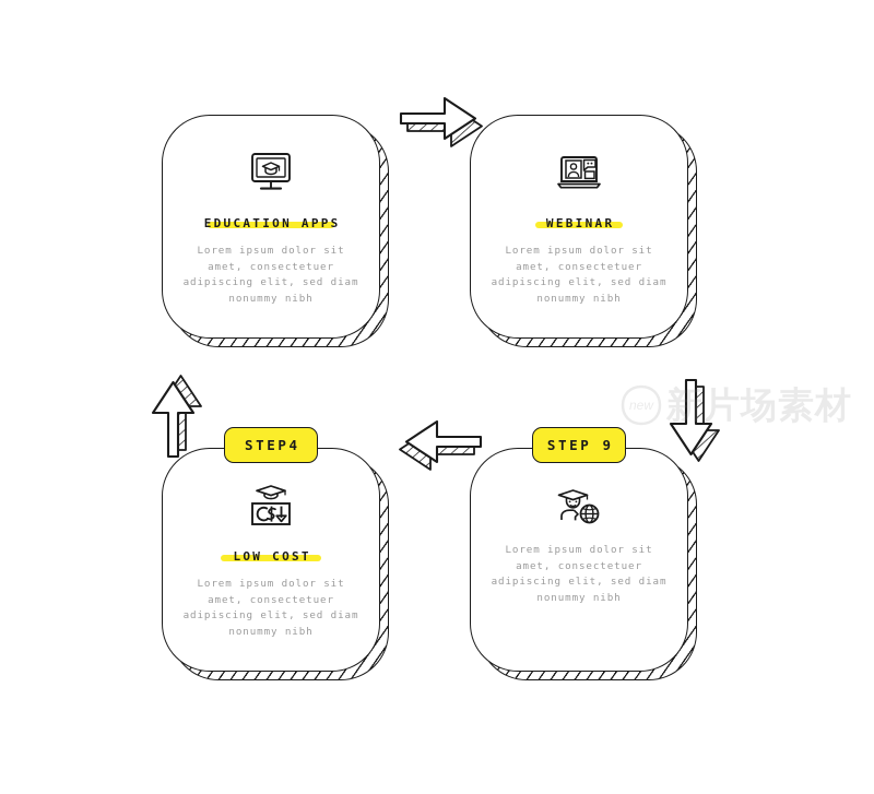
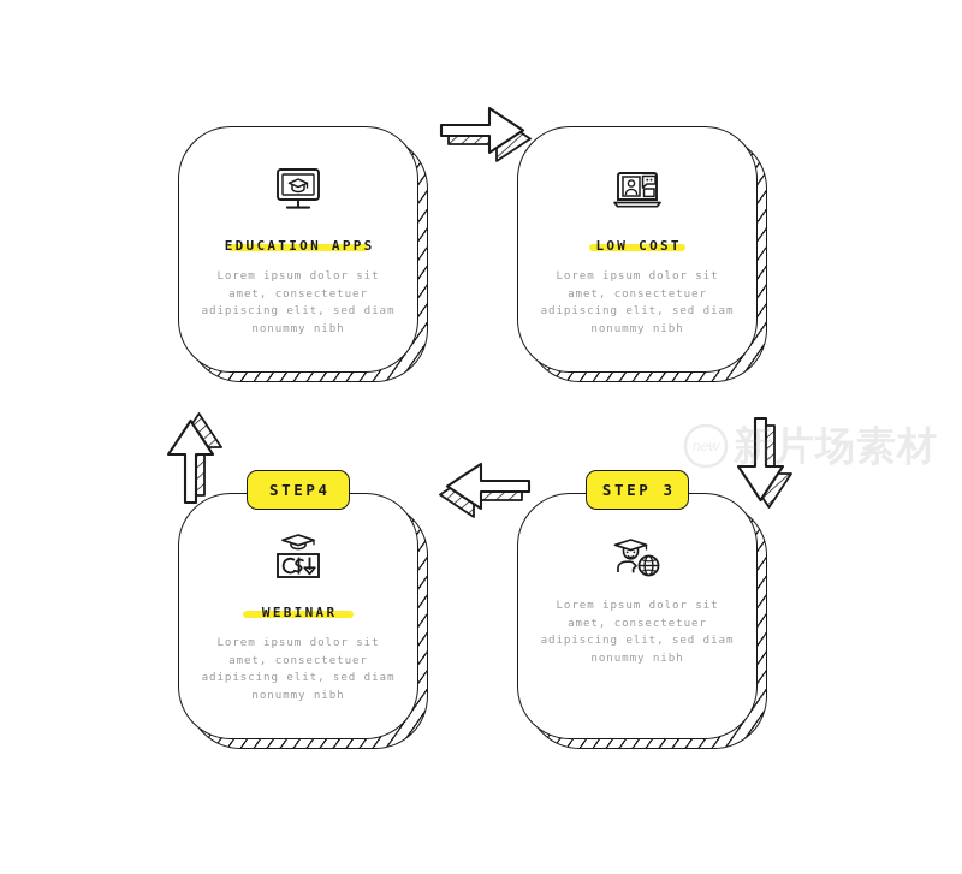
  EDUCATION APPS
  Lorem ipsum dolor sit amet, consectetuer adipiscing elit, sed diam nonummy nibh
- WEBINAR
+ LOW COST
  Lorem ipsum dolor sit amet, consectetuer adipiscing elit, sed diam nonummy nibh
  Lorem ipsum dolor sit amet, consectetuer adipiscing elit, sed diam nonummy nibh
- STEP 9
+ STEP 3
- LOW COST
+ WEBINAR
  Lorem ipsum dolor sit amet, consectetuer adipiscing elit, sed diam nonummy nibh
  STEP4
  新片场素材
